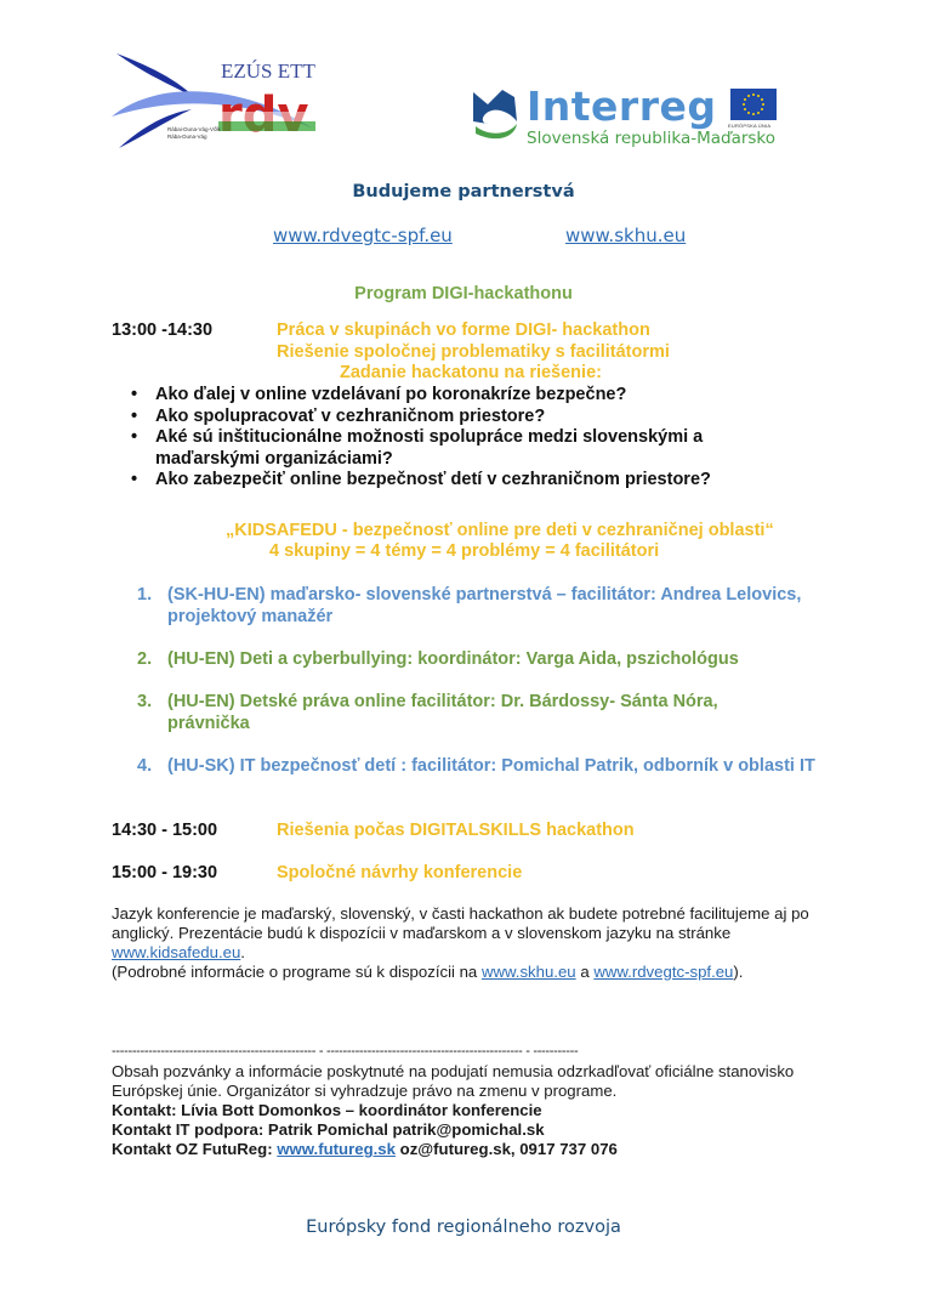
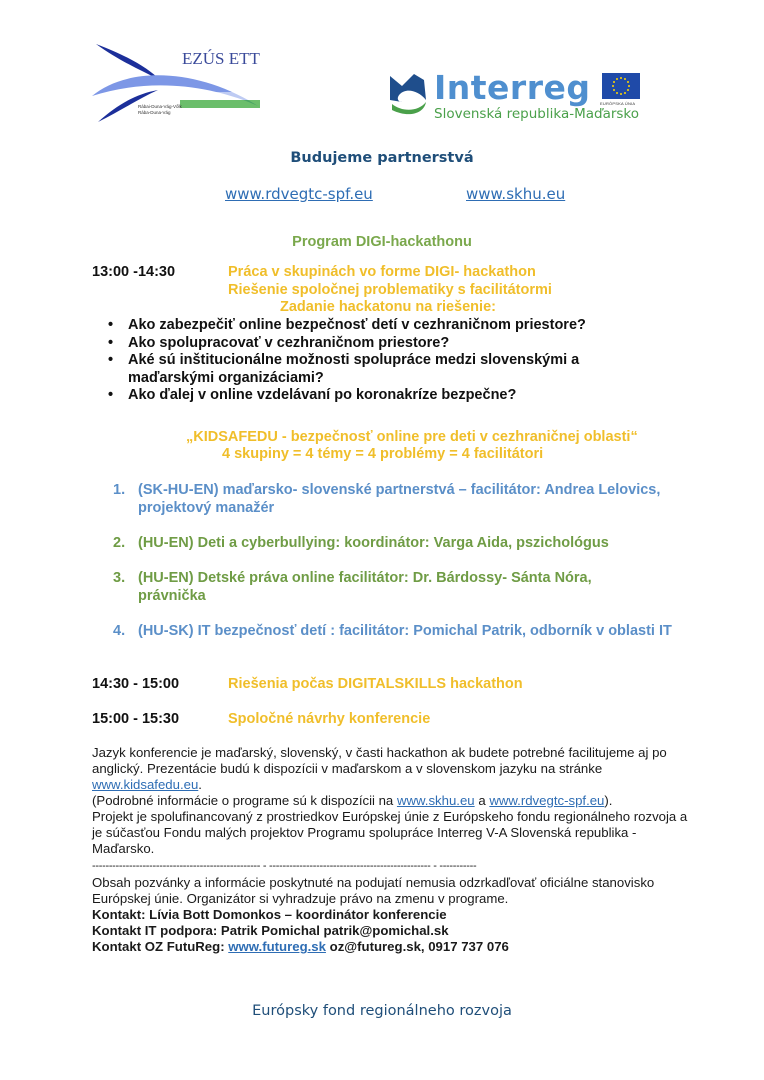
  EZÚS ETT
- rdv
  Interreg
  Slovenská republika-Maďarsko
  Budujeme partnerstvá
  www.rdvegtc-spf.eu
  www.skhu.eu
  Program DIGI-hackathonu
  13:00 -14:30
  Práca v skupinách vo forme DIGI- hackathon
  Riešenie spoločnej problematiky s facilitátormi
  Zadanie hackatonu na riešenie:
  •
- Ako ďalej v online vzdelávaní po koronakríze bezpečne?
+ Ako zabezpečiť online bezpečnosť detí v cezhraničnom priestore?
  •
  Ako spolupracovať v cezhraničnom priestore?
  •
  Aké sú inštitucionálne možnosti spolupráce medzi slovenskými a maďarskými organizáciami?
  •
- Ako zabezpečiť online bezpečnosť detí v cezhraničnom priestore?
+ Ako ďalej v online vzdelávaní po koronakríze bezpečne?
  „KIDSAFEDU - bezpečnosť online pre deti v cezhraničnej oblasti“
  4 skupiny = 4 témy = 4 problémy = 4 facilitátori
  1.
  (SK-HU-EN) maďarsko- slovenské partnerstvá – facilitátor: Andrea Lelovics, projektový manažér
  2.
  (HU-EN) Deti a cyberbullying: koordinátor: Varga Aida, pszichológus
  3.
  (HU-EN) Detské práva online facilitátor: Dr. Bárdossy- Sánta Nóra, právnička
  4.
  (HU-SK) IT bezpečnosť detí : facilitátor: Pomichal Patrik, odborník v oblasti IT
  14:30 - 15:00
  Riešenia počas DIGITALSKILLS hackathon
- 15:00 - 19:30
+ 15:00 - 15:30
  Spoločné návrhy konferencie
  Jazyk konferencie je maďarský, slovenský, v časti hackathon ak budete potrebné facilitujeme aj po anglický. Prezentácie budú k dispozícii v maďarskom a v slovenskom jazyku na stránke www.kidsafedu.eu.
  (Podrobné informácie o programe sú k dispozícii na www.skhu.eu a www.rdvegtc-spf.eu).
+ Projekt je spolufinancovaný z prostriedkov Európskej únie z Európskeho fondu regionálneho rozvoja a je súčasťou Fondu malých projektov Programu spolupráce Interreg V-A Slovenská republika - Maďarsko.
  -------------------------------------------------- - ------------------------------------------------ - -----------
  Obsah pozvánky a informácie poskytnuté na podujatí nemusia odzrkadľovať oficiálne stanovisko Európskej únie. Organizátor si vyhradzuje právo na zmenu v programe.
  Kontakt: Lívia Bott Domonkos – koordinátor konferencie
  Kontakt IT podpora: Patrik Pomichal patrik@pomichal.sk
  Kontakt OZ FutuReg: www.futureg.sk oz@futureg.sk, 0917 737 076
  Európsky fond regionálneho rozvoja
